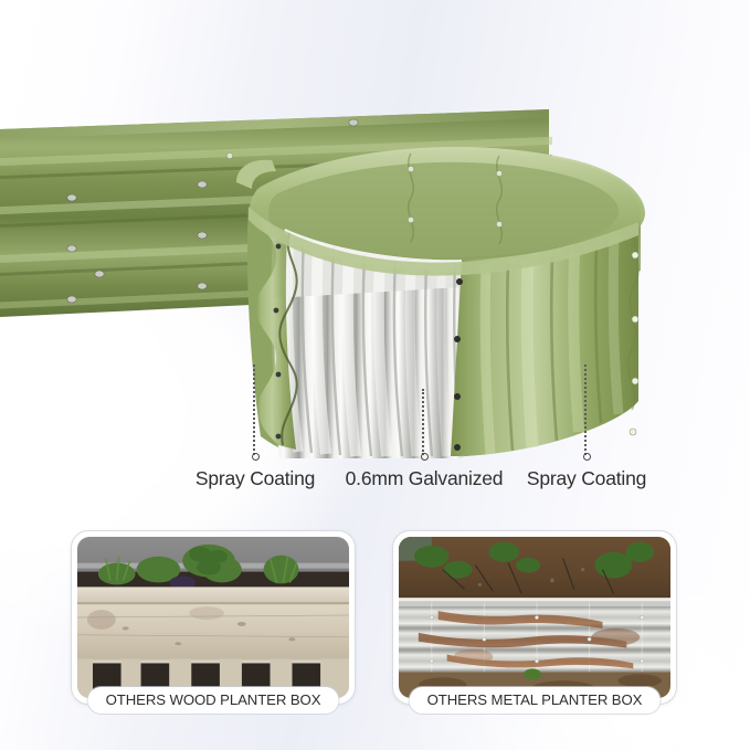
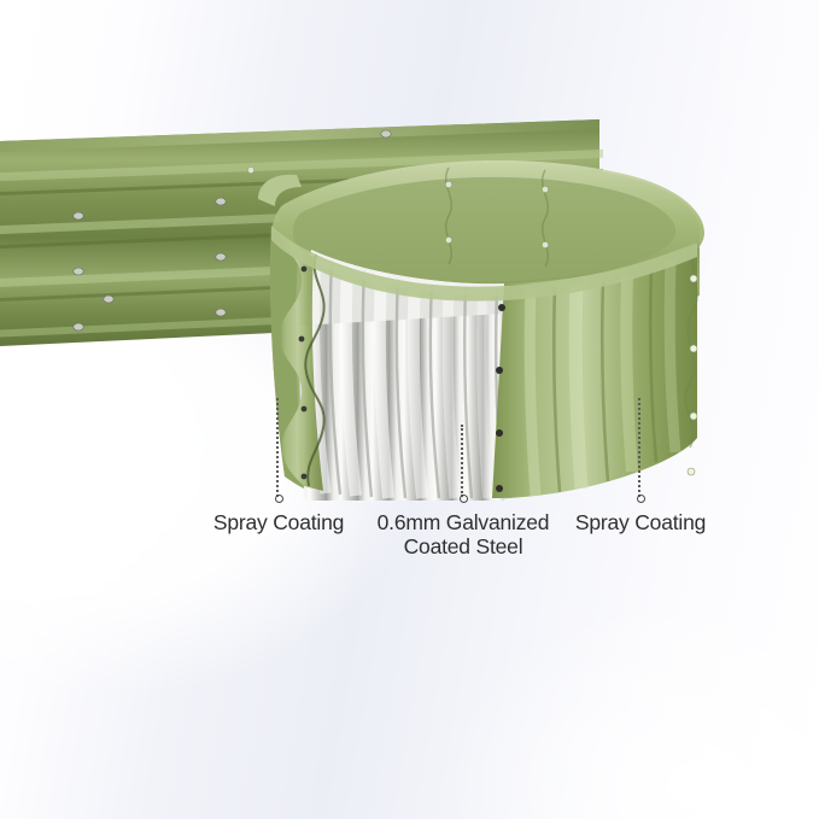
  Spray Coating
  0.6mm Galvanized
+ Coated Steel
  Spray Coating
- OTHERS WOOD PLANTER BOX
- OTHERS METAL PLANTER BOX
